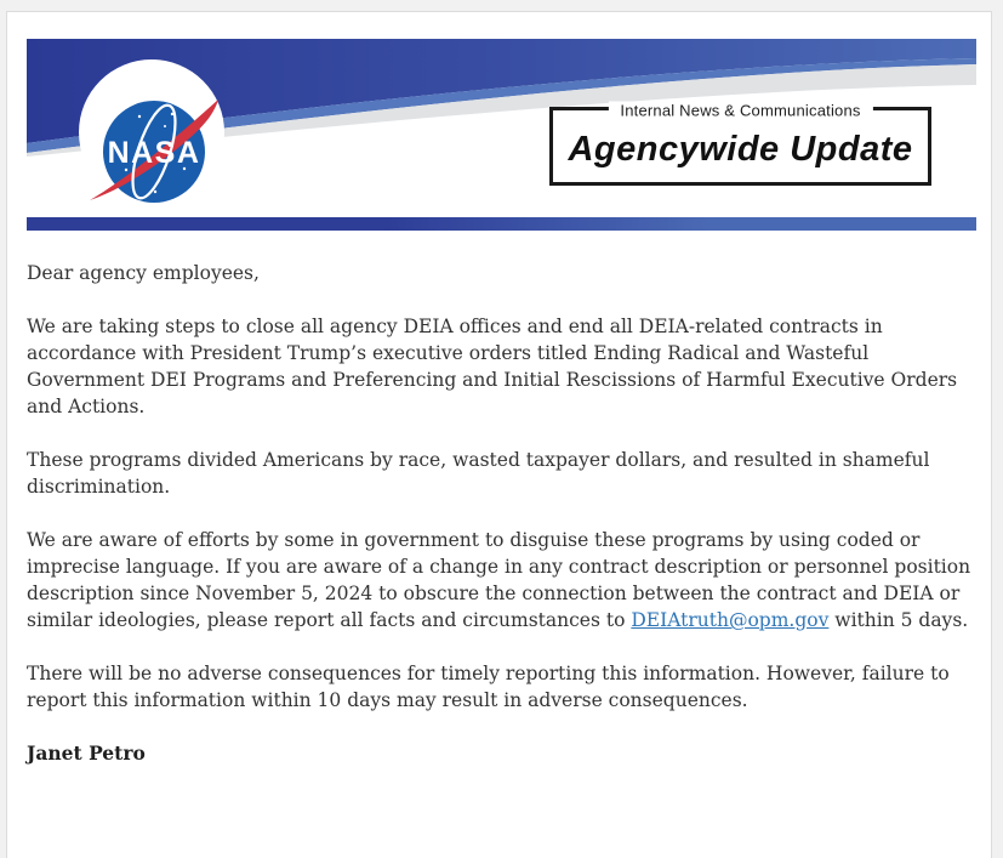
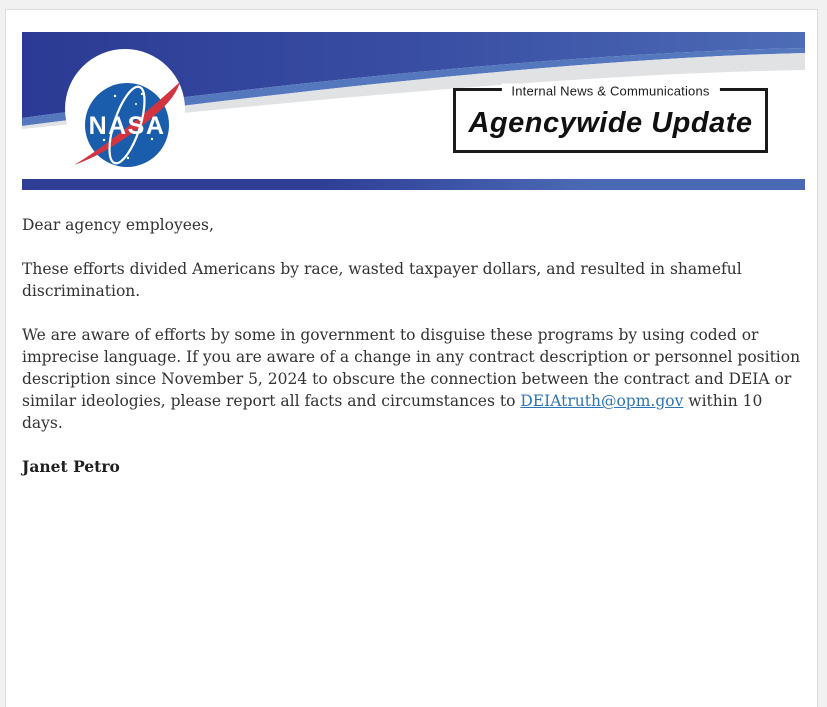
  NASA
  Internal News & Communications
  Agencywide Update
  Dear agency employees,
- We are taking steps to close all agency DEIA offices and end all DEIA-related contracts in accordance with President Trump’s executive orders titled Ending Radical and Wasteful Government DEI Programs and Preferencing and Initial Rescissions of Harmful Executive Orders and Actions.
- These programs divided Americans by race, wasted taxpayer dollars, and resulted in shameful discrimination.
+ These efforts divided Americans by race, wasted taxpayer dollars, and resulted in shameful discrimination.
- We are aware of efforts by some in government to disguise these programs by using coded or imprecise language. If you are aware of a change in any contract description or personnel position description since November 5, 2024 to obscure the connection between the contract and DEIA or similar ideologies, please report all facts and circumstances to DEIAtruth@opm.gov within 5 days.
+ We are aware of efforts by some in government to disguise these programs by using coded or imprecise language. If you are aware of a change in any contract description or personnel position description since November 5, 2024 to obscure the connection between the contract and DEIA or similar ideologies, please report all facts and circumstances to DEIAtruth@opm.gov within 10 days.
- There will be no adverse consequences for timely reporting this information. However, failure to report this information within 10 days may result in adverse consequences.
  Janet Petro
